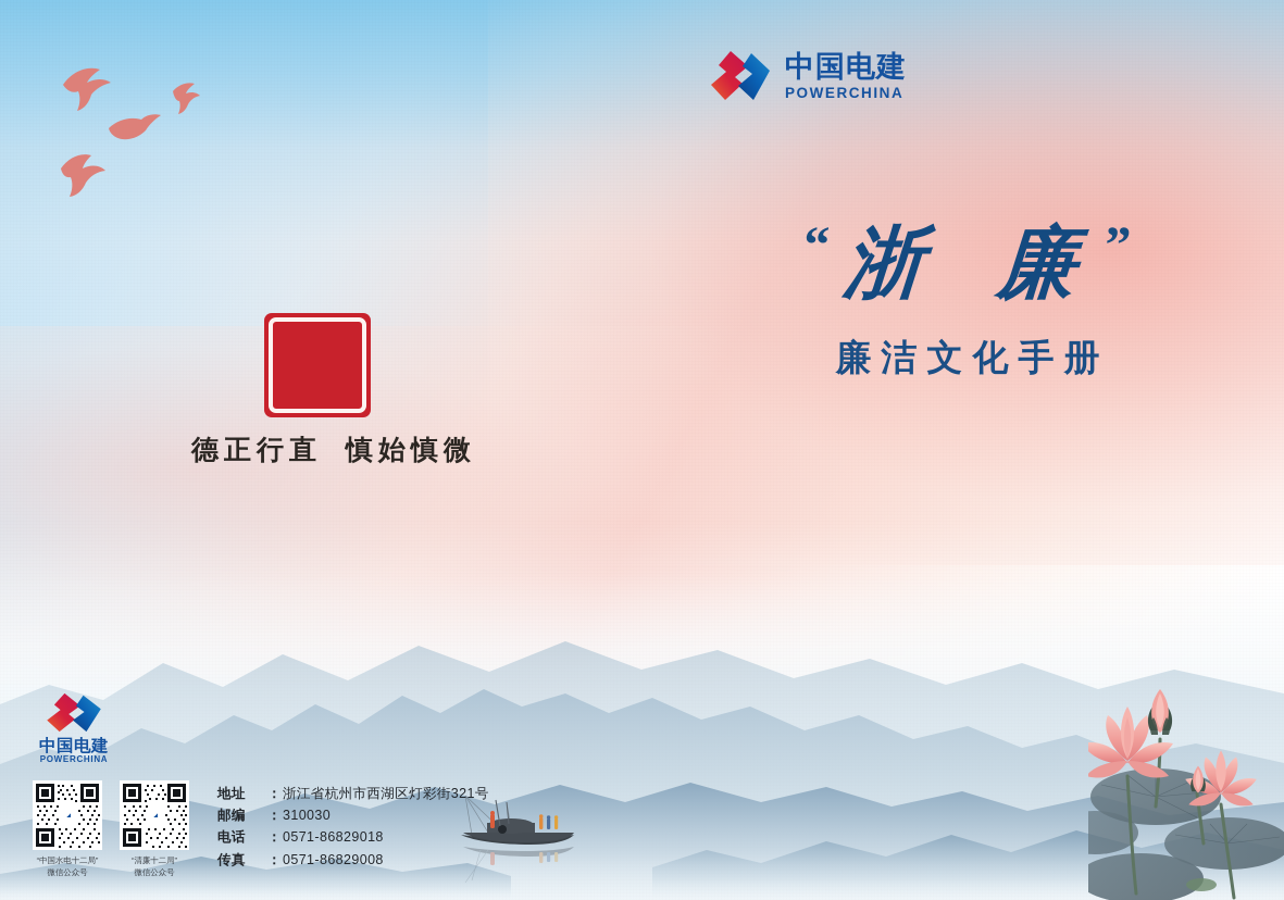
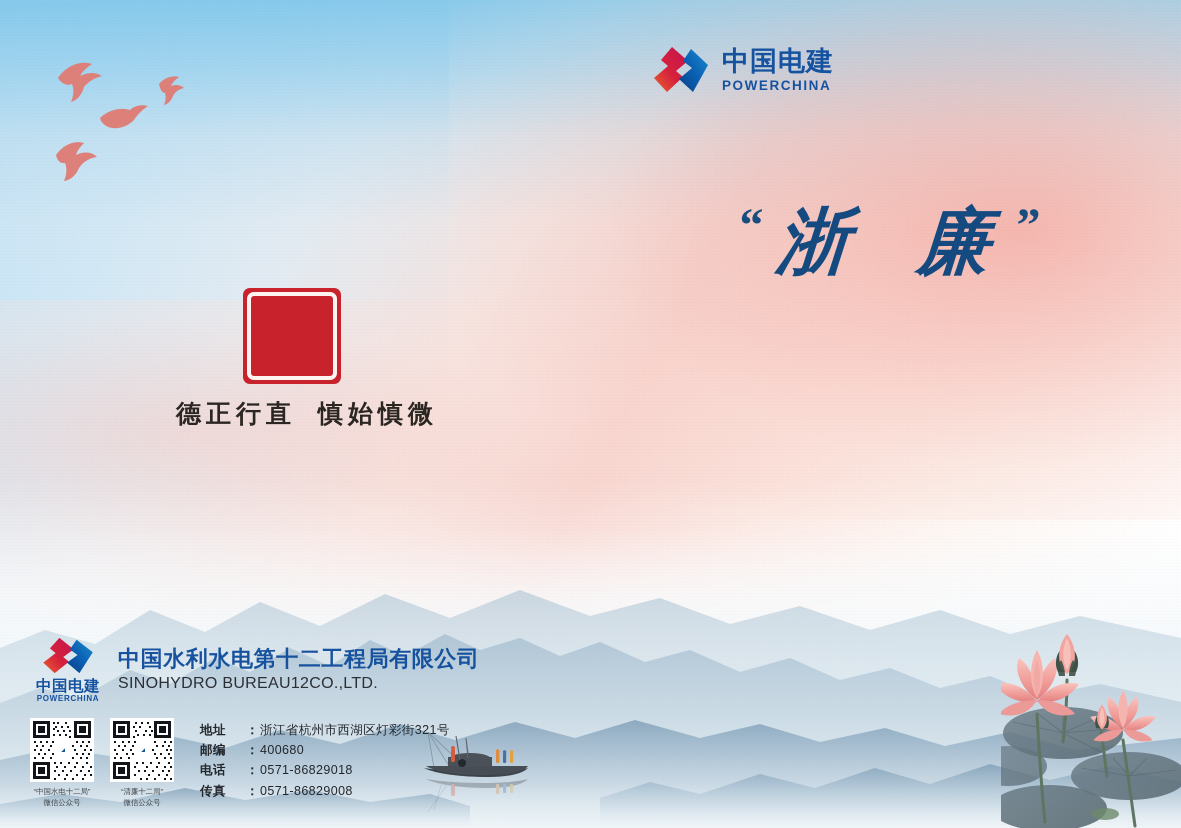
  中国电建
  POWERCHINA
  德正行直 慎始慎微
  “
  ”
- 廉洁文化手册
  中国电建
  POWERCHINA
+ 中国水利水电第十二工程局有限公司
+ SINOHYDRO BUREAU12CO.,LTD.
  “中国水电十二局”
  微信公众号
  “清廉十二局”
  微信公众号
  地址
  ：
  浙江省杭州市西湖区灯彩街321号
  邮编
  ：
- 310030
+ 400680
  电话
  ：
  0571-86829018
  传真
  ：
  0571-86829008
